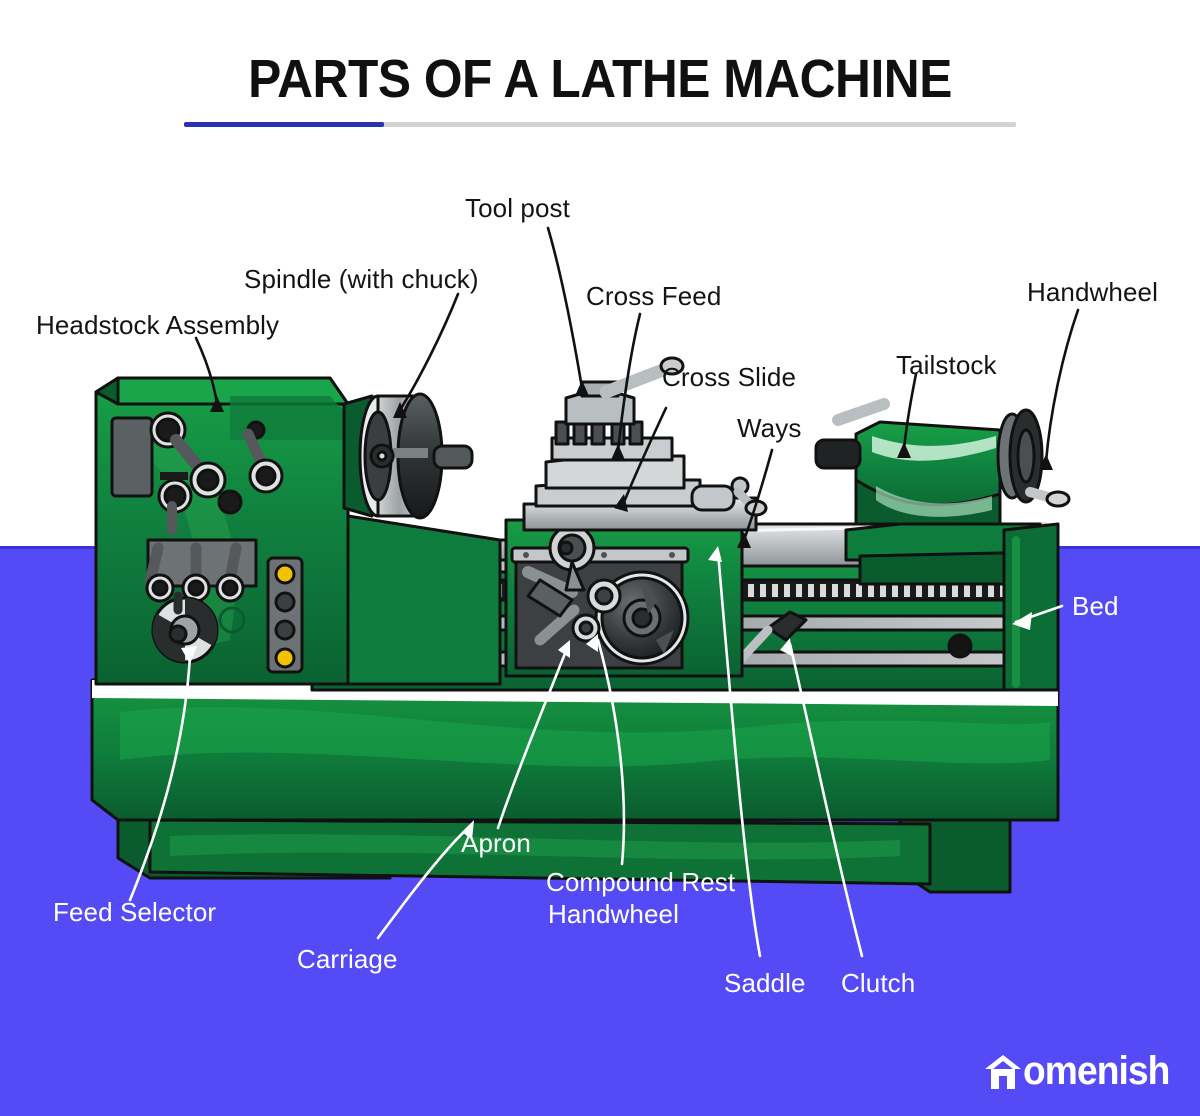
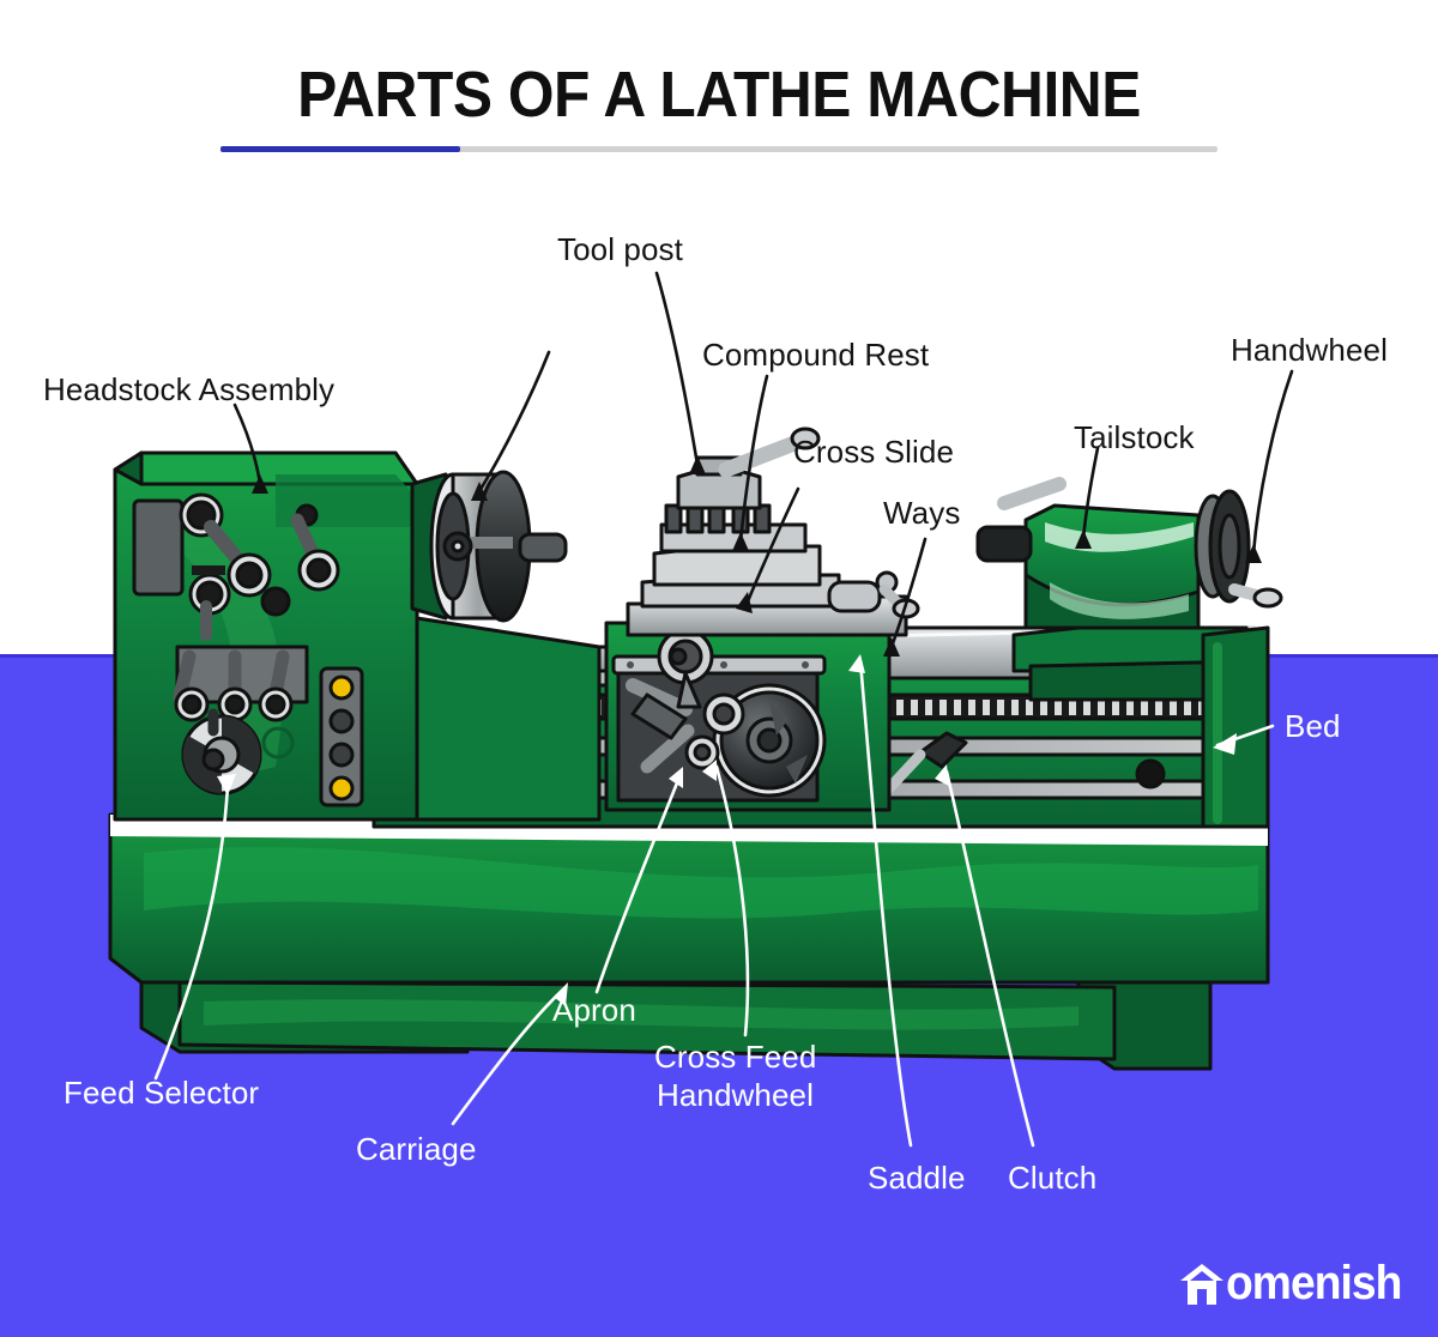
  PARTS OF A LATHE MACHINE
  Headstock Assembly
- Spindle (with chuck)
  Tool post
- Cross Feed
+ Compound Rest
  Cross Slide
  Ways
  Tailstock
  Handwheel
  Bed
  Feed Selector
  Carriage
  Apron
- Compound Rest
+ Cross Feed
  Handwheel
  Saddle
  Clutch
  omenish
